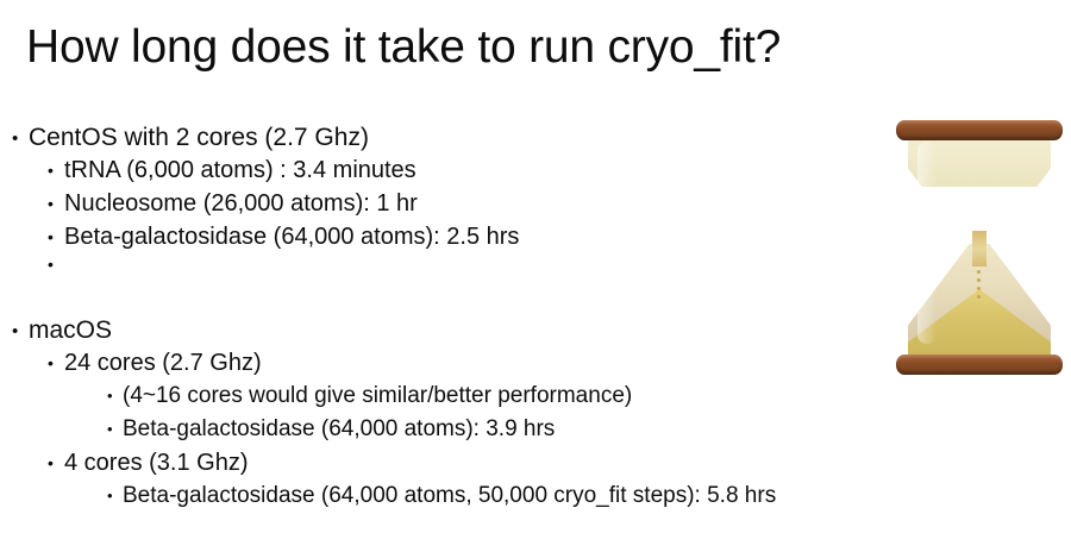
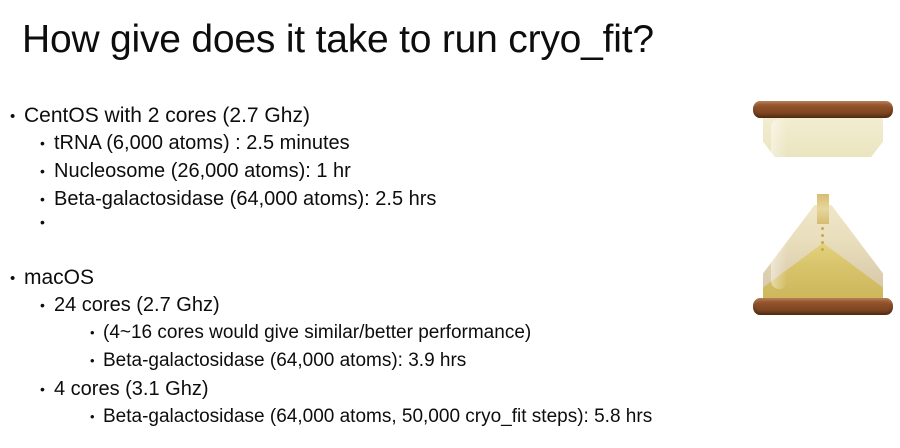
- How long does it take to run cryo_fit?
+ How give does it take to run cryo_fit?
  •
  CentOS with 2 cores (2.7 Ghz)
  •
- tRNA (6,000 atoms) : 3.4 minutes
+ tRNA (6,000 atoms) : 2.5 minutes
  •
  Nucleosome (26,000 atoms): 1 hr
  •
  Beta-galactosidase (64,000 atoms): 2.5 hrs
  •
  •
  macOS
  •
  24 cores (2.7 Ghz)
  •
  (4~16 cores would give similar/better performance)
  •
  Beta-galactosidase (64,000 atoms): 3.9 hrs
  •
  4 cores (3.1 Ghz)
  •
  Beta-galactosidase (64,000 atoms, 50,000 cryo_fit steps): 5.8 hrs
